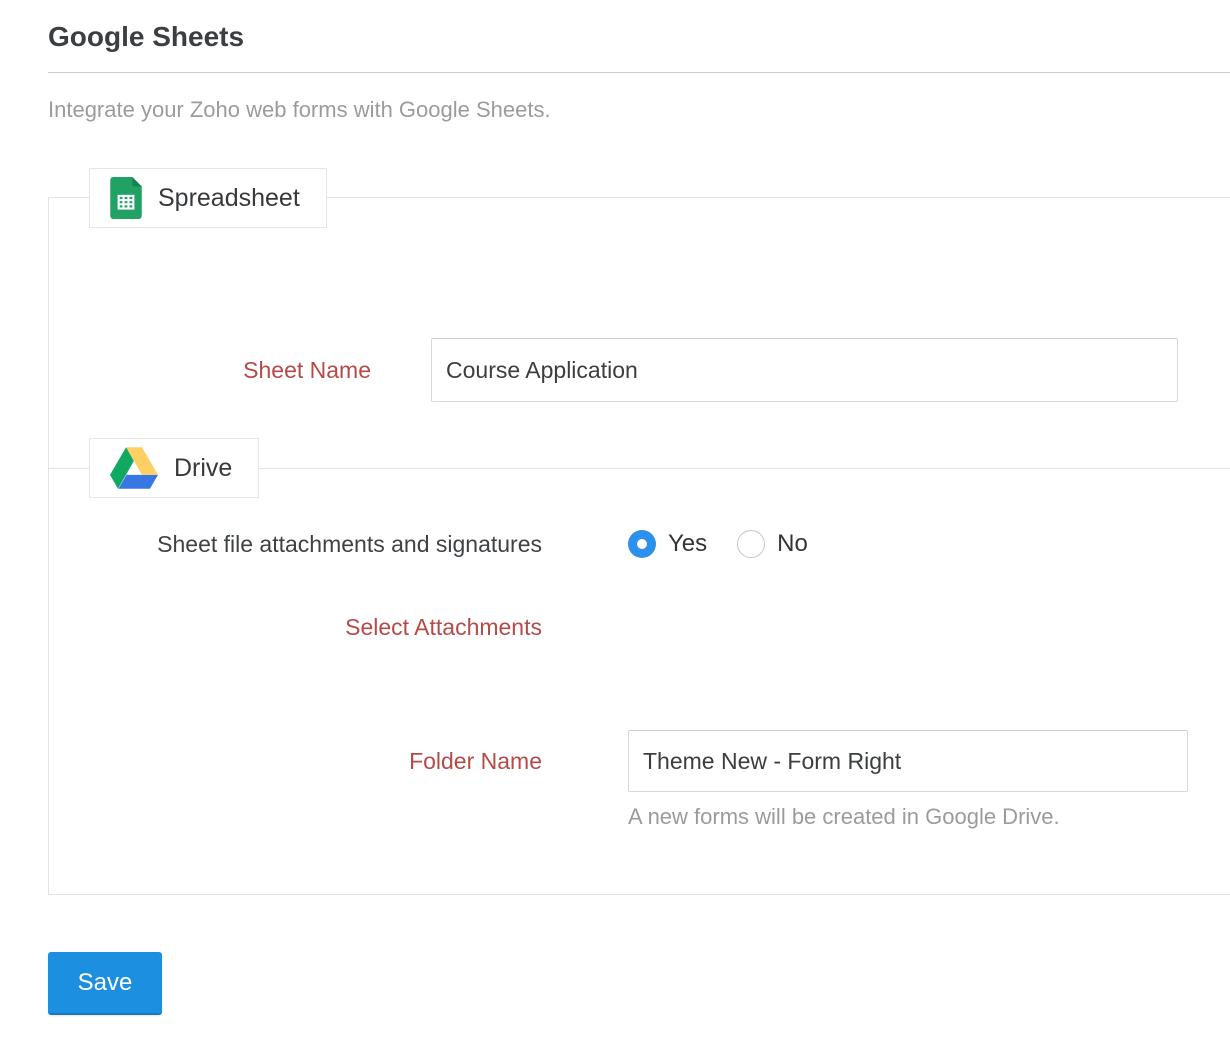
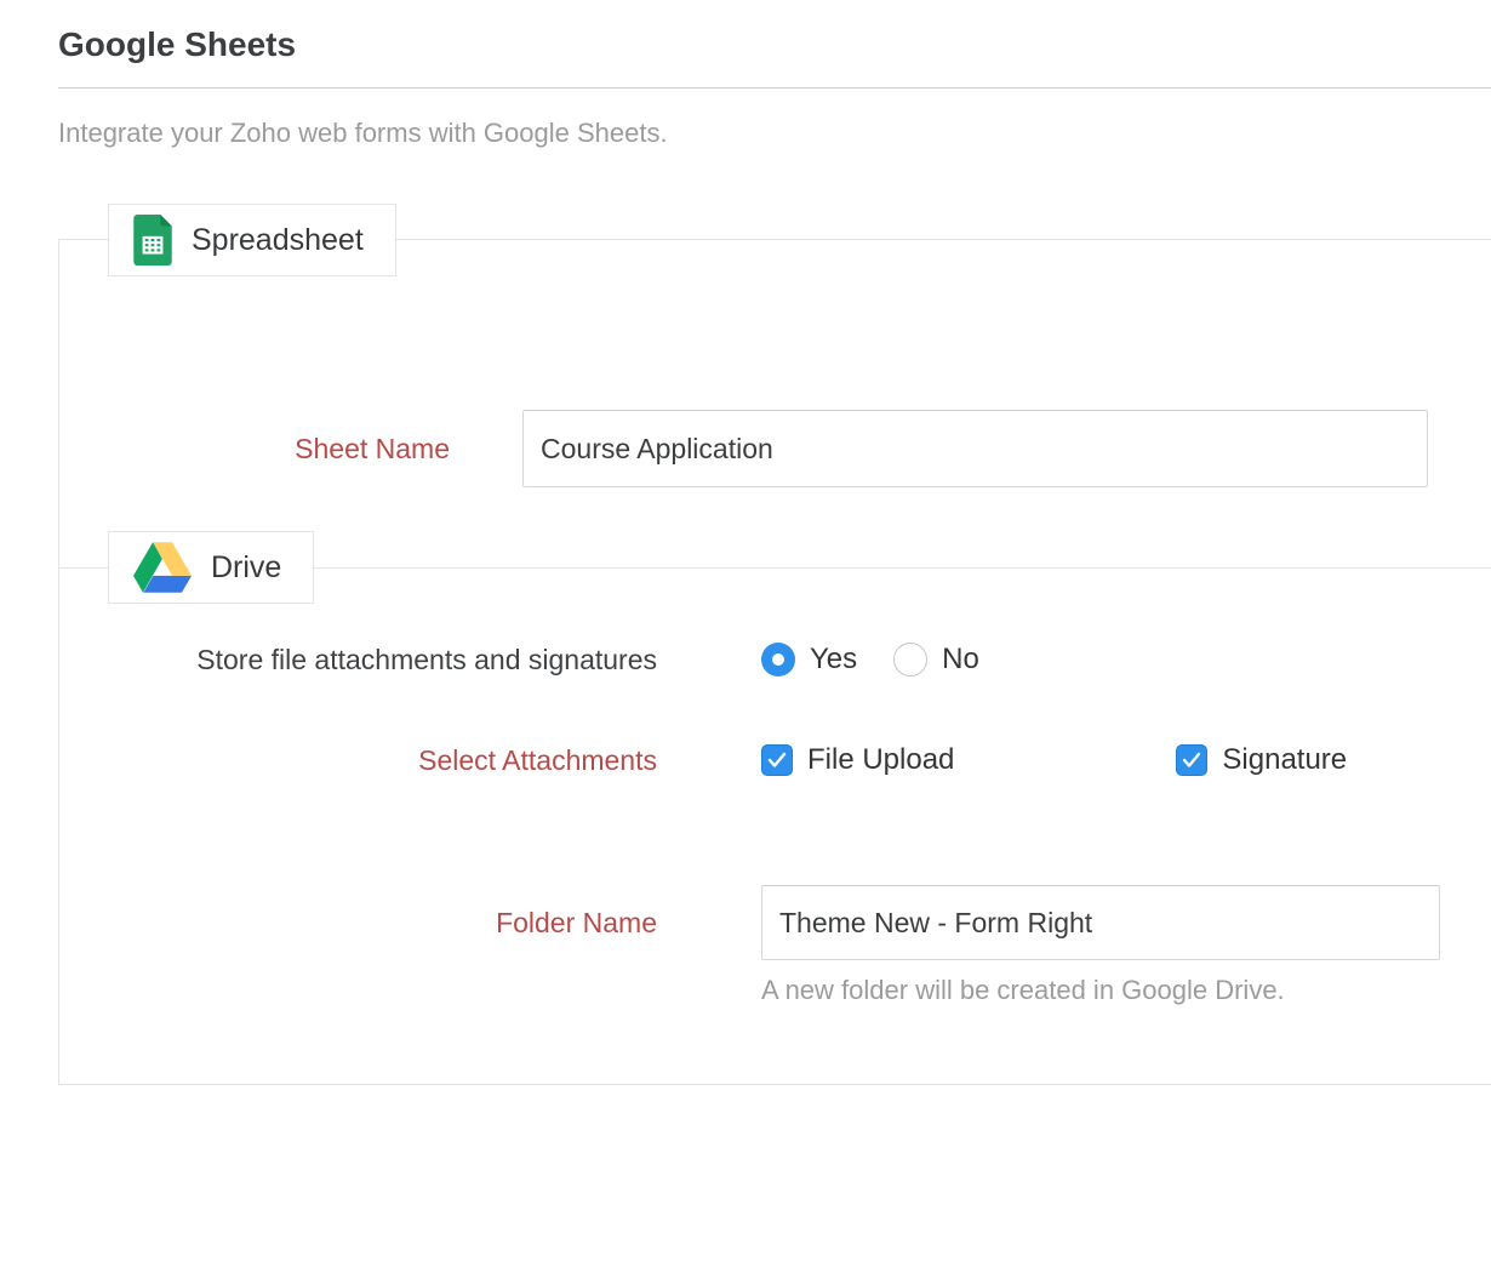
  Google Sheets
  Integrate your Zoho web forms with Google Sheets.
  Spreadsheet
  Sheet Name
  Course Application
  Drive
- Sheet file attachments and signatures
+ Store file attachments and signatures
  Yes
  No
  Select Attachments
+ File Upload
+ Signature
  Folder Name
  Theme New - Form Right
- A new forms will be created in Google Drive.
+ A new folder will be created in Google Drive.
- Save
